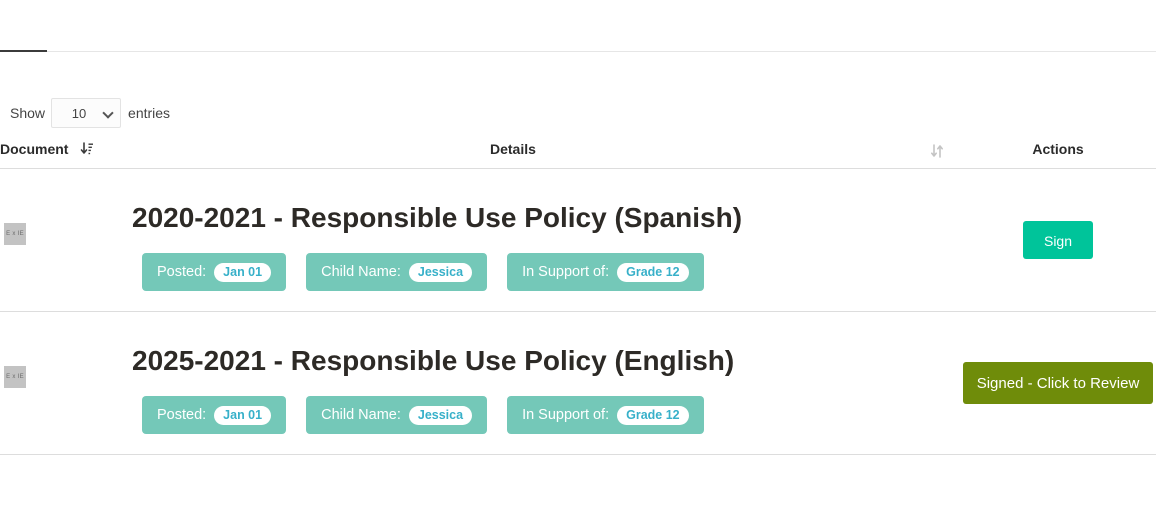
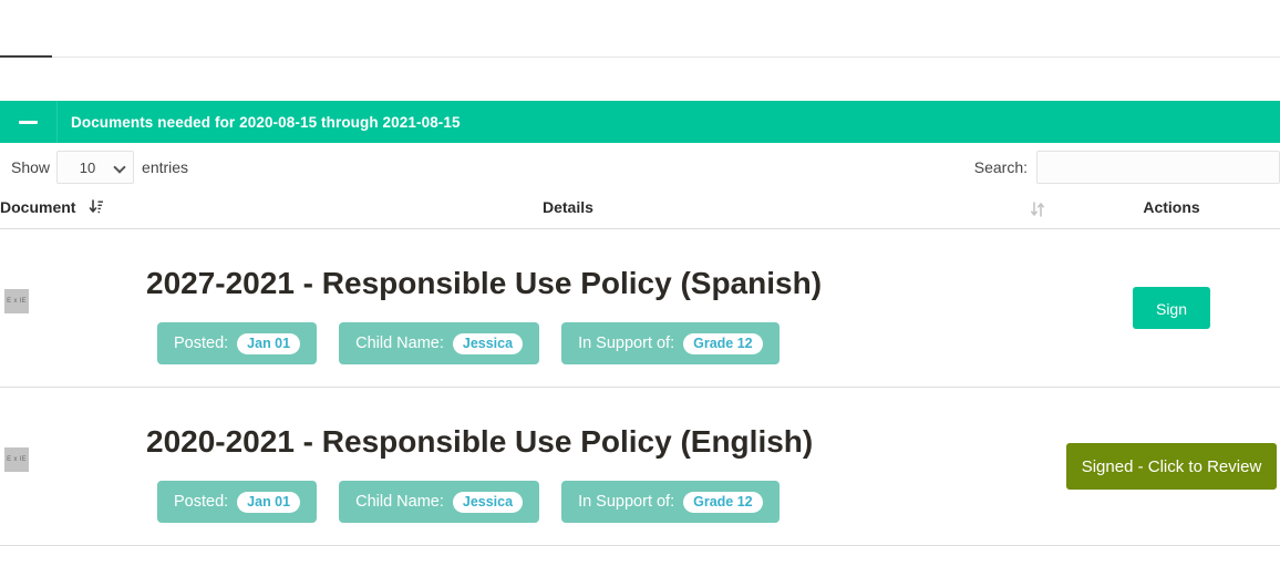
+ Documents needed for 2020-08-15 through 2021-08-15
  Show
  10
  entries
+ Search:
  Document	Details	Actions
- 2020-2021 - Responsible Use Policy (Spanish) Posted: Jan 01 Child Name: Jessica In Support of: Grade 12	Sign
+ 2027-2021 - Responsible Use Policy (Spanish) Posted: Jan 01 Child Name: Jessica In Support of: Grade 12	Sign
- 2025-2021 - Responsible Use Policy (English) Posted: Jan 01 Child Name: Jessica In Support of: Grade 12	Signed - Click to Review
+ 2020-2021 - Responsible Use Policy (English) Posted: Jan 01 Child Name: Jessica In Support of: Grade 12	Signed - Click to Review
